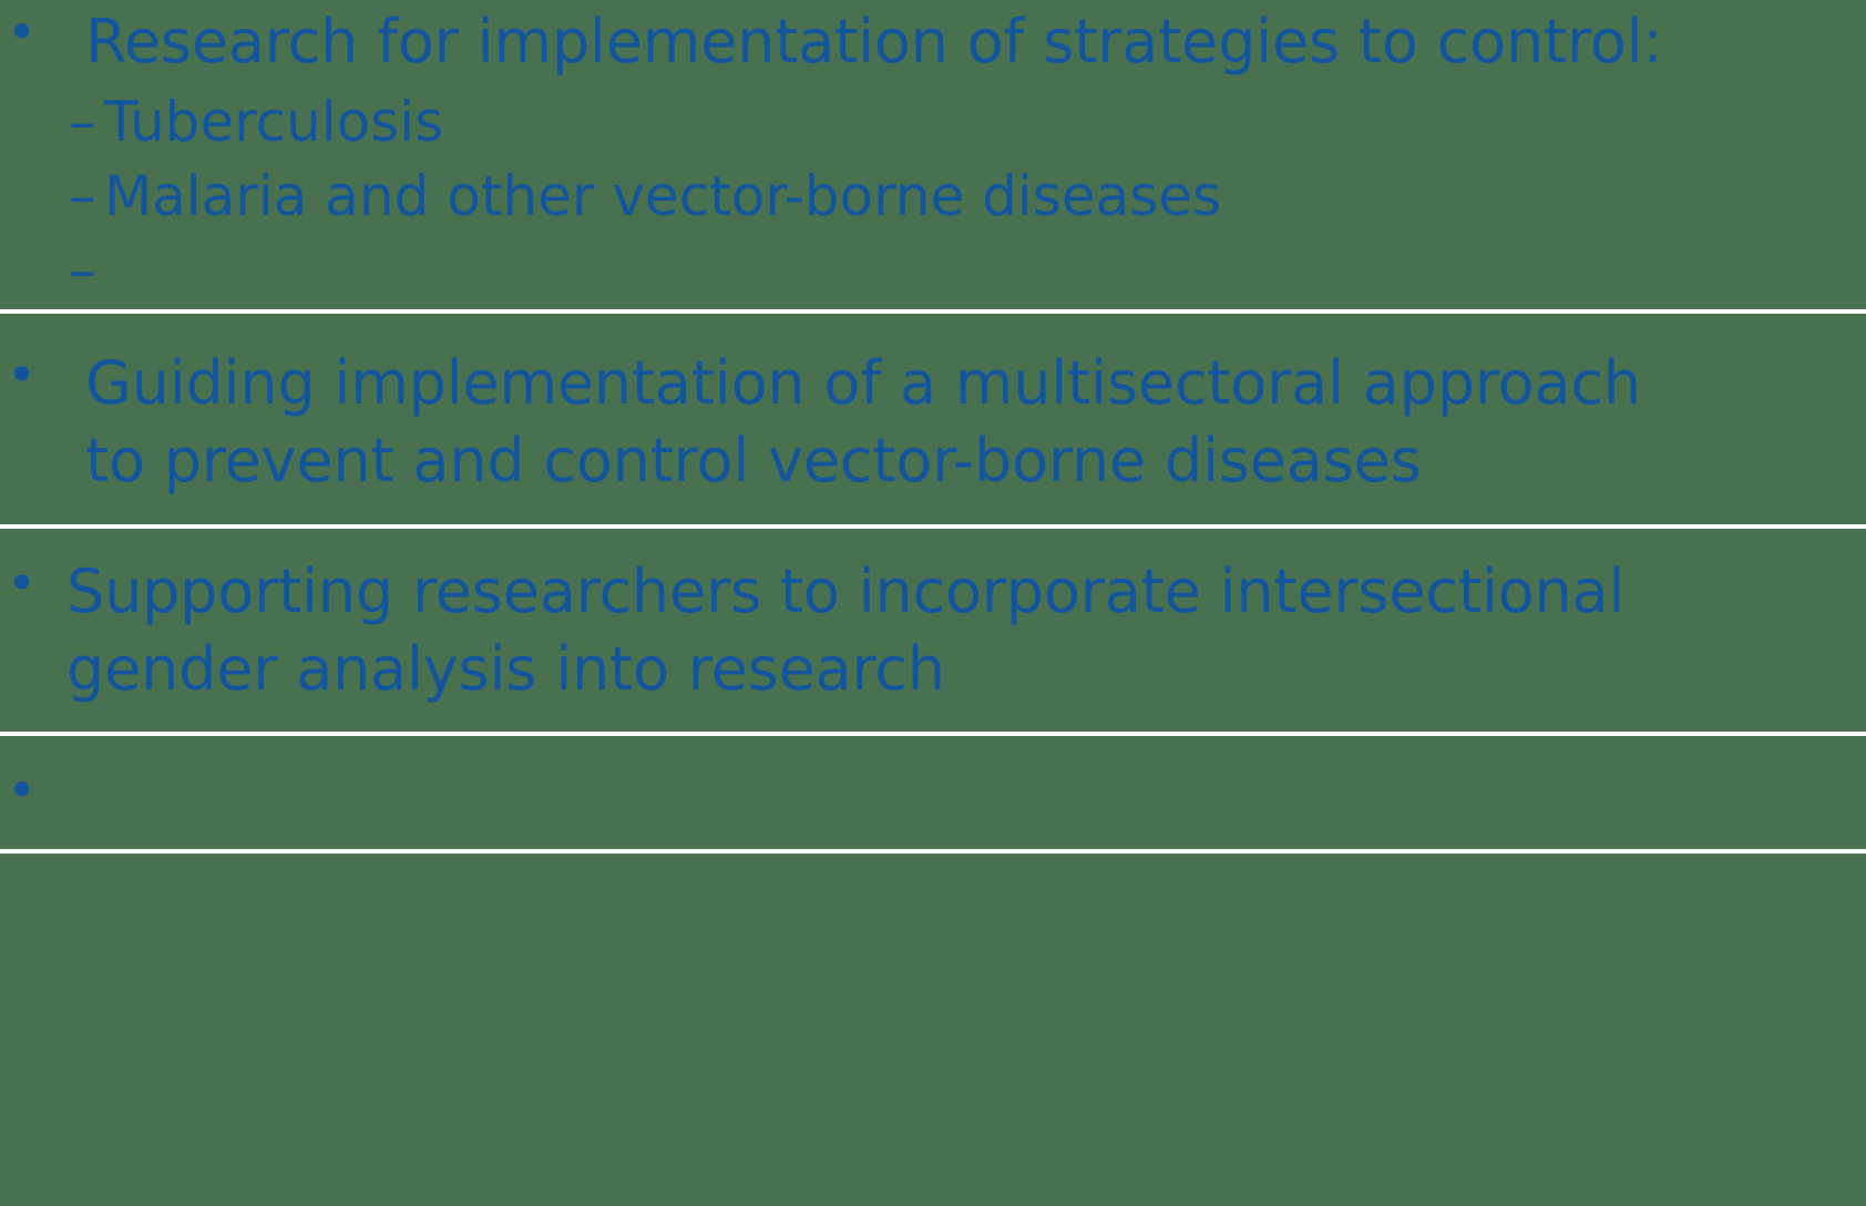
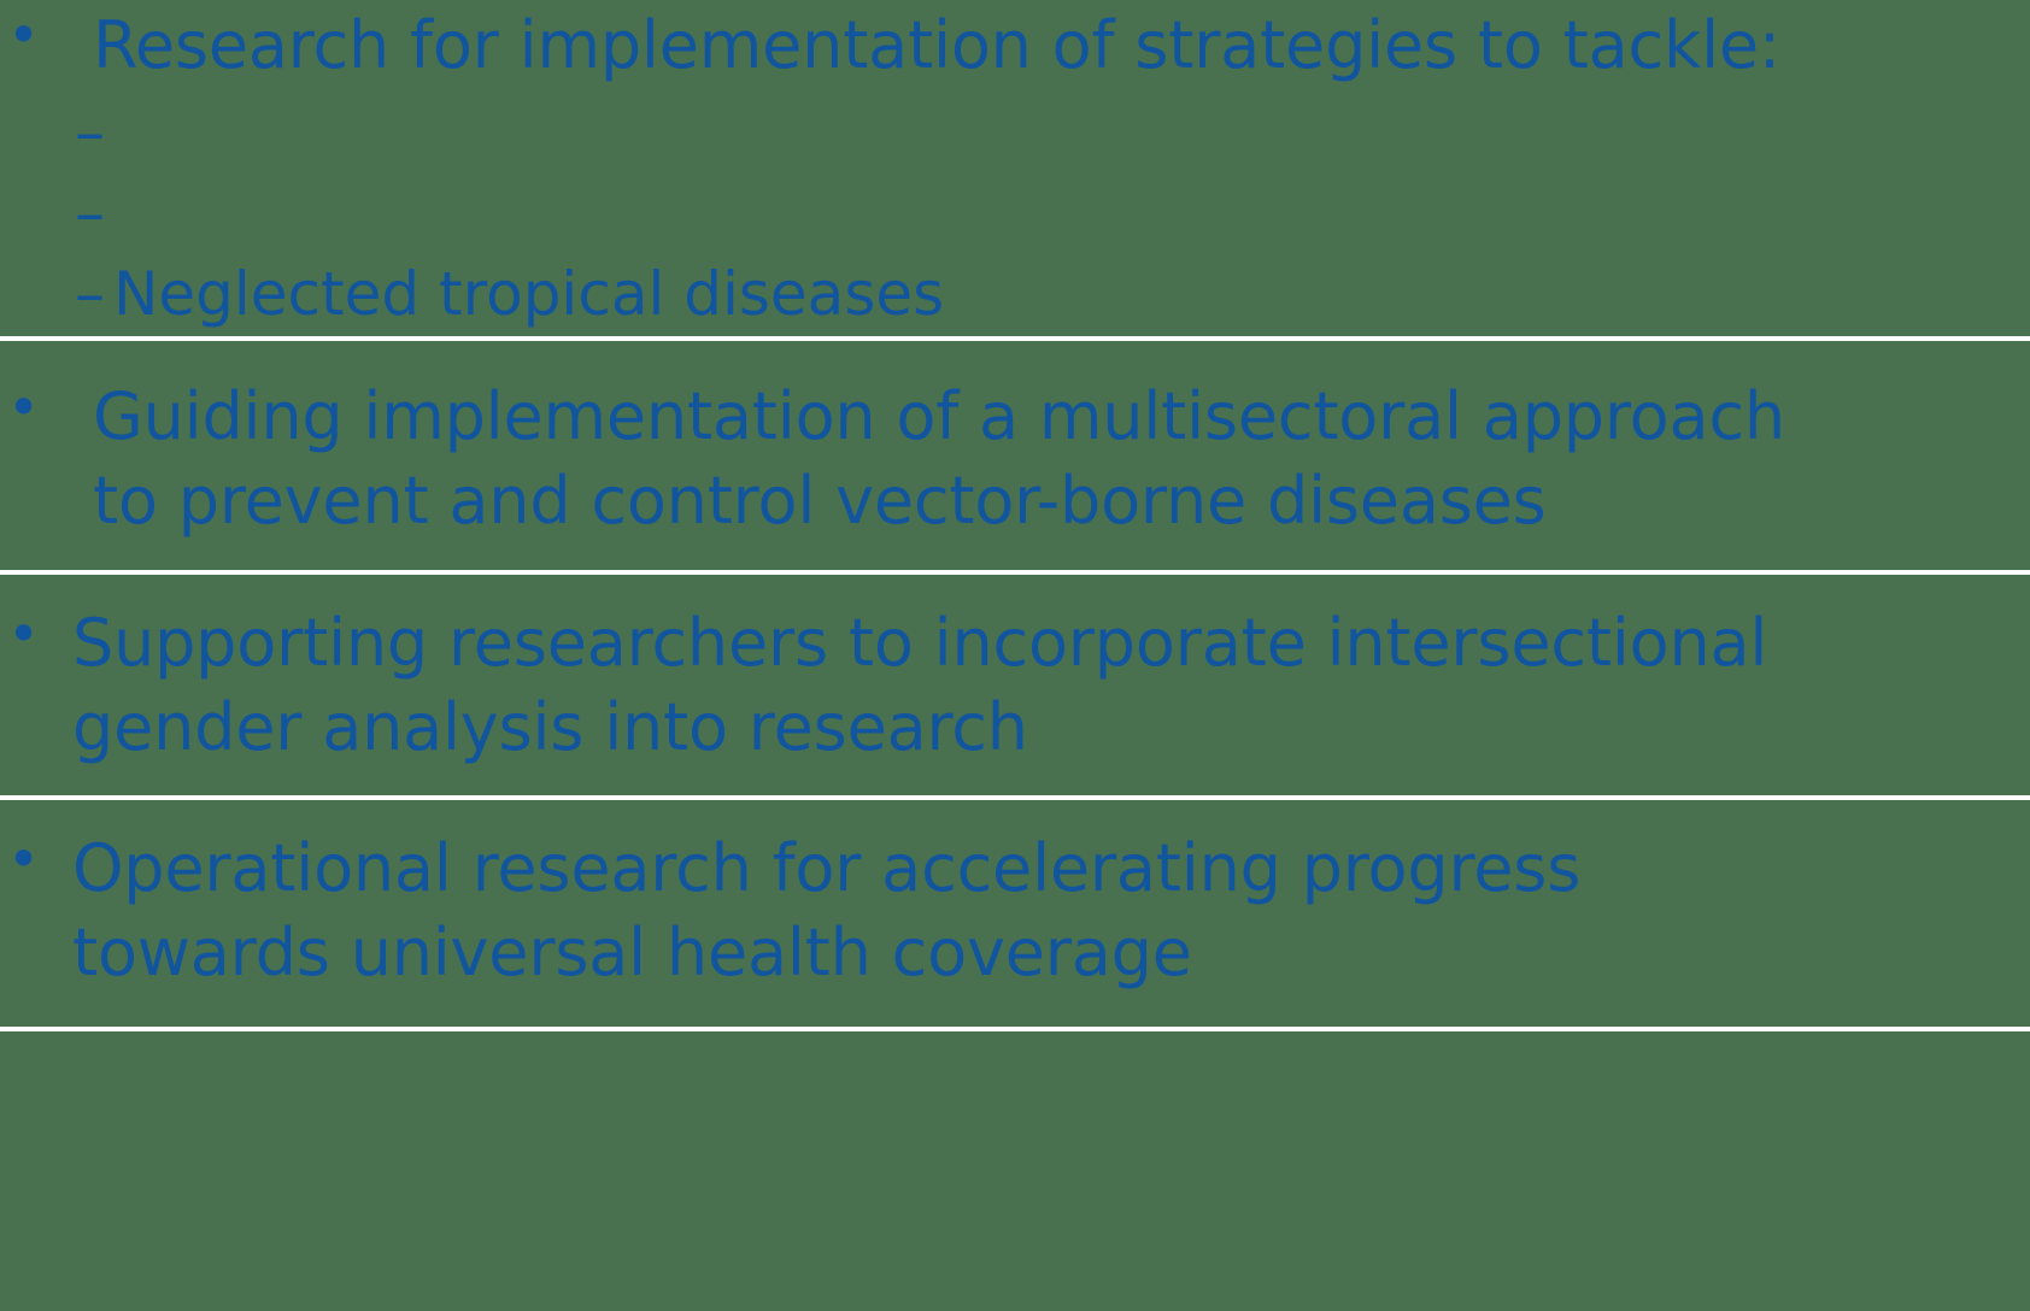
  •
- Research for implementation of strategies to control:
+ Research for implementation of strategies to tackle:
  –
- Tuberculosis
  –
- Malaria and other vector-borne diseases
  –
+ Neglected tropical diseases
  •
  Guiding implementation of a multisectoral approach
  to prevent and control vector-borne diseases
  •
  Supporting researchers to incorporate intersectional
  gender analysis into research
  •
+ Operational research for accelerating progress
+ towards universal health coverage
